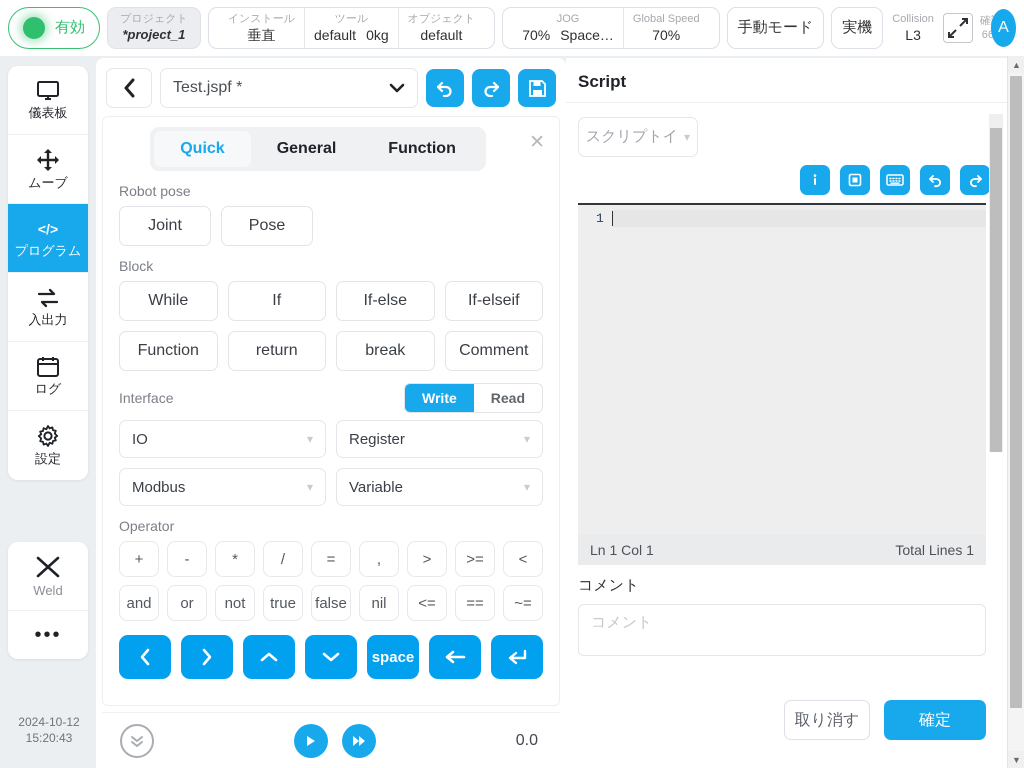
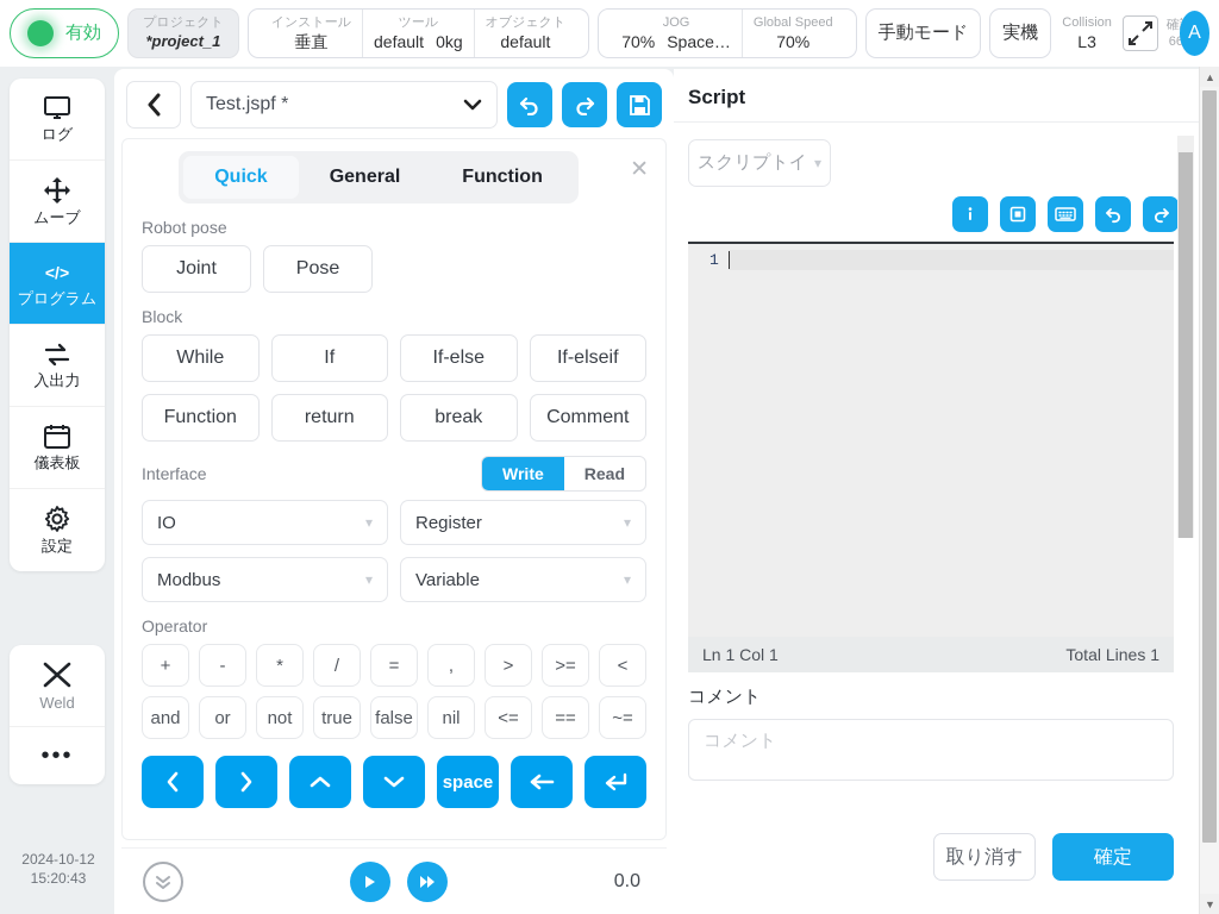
  有効
  プロジェクト
  *project_1
  インストール
  垂直
  ツール
  default
  0kg
  オブジェクト
  default
  JOG
  70%
  Space…
  Global Speed
  70%
  手動モード
  実機
  Collision
  L3
  A
- 儀表板
+ ログ
  ムーブ
  </>
  プログラム
  入出力
- ログ
+ 儀表板
  設定
  Weld
  •••
  2024-10-12
  15:20:43
  Test.jspf *
  Quick
  General
  Function
  ✕
  Robot pose
  Joint
  Pose
  Block
  While
  If
  If-else
  If-elseif
  Function
  return
  break
  Comment
  Interface
  Write
  Read
  IO
  ▾
  Register
  ▾
  Modbus
  ▾
  Variable
  ▾
  Operator
  +
  -
  *
  /
  =
  ,
  >
  >=
  <
  and
  or
  not
  true
  false
  nil
  <=
  ==
  ~=
  space
  0.0
  Script
  スクリプトイ
  ▾
  1
  Ln 1 Col 1
  Total Lines 1
  コメント
  コメント
  取り消す
  確定
  ▲
  ▼
